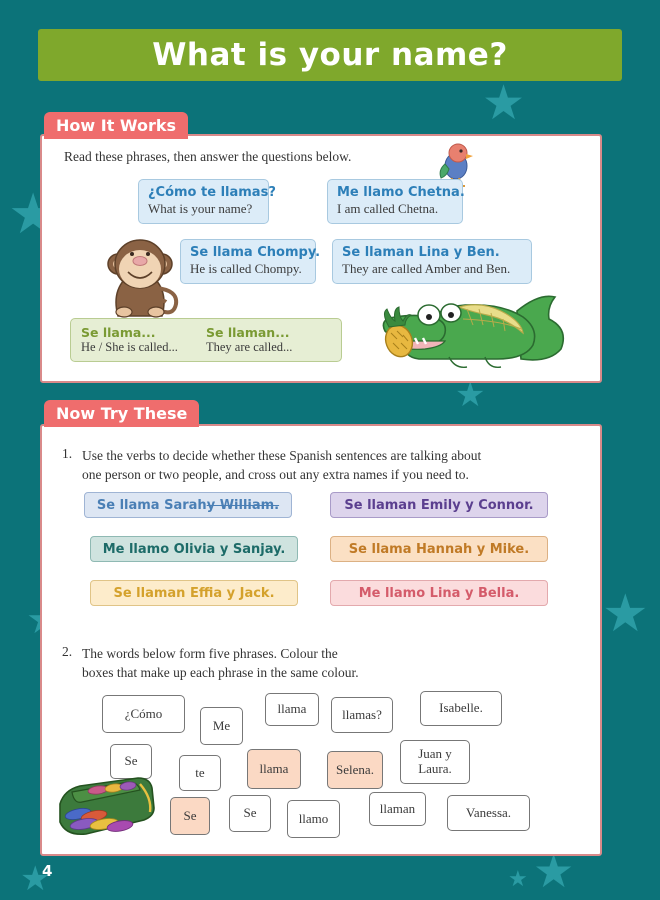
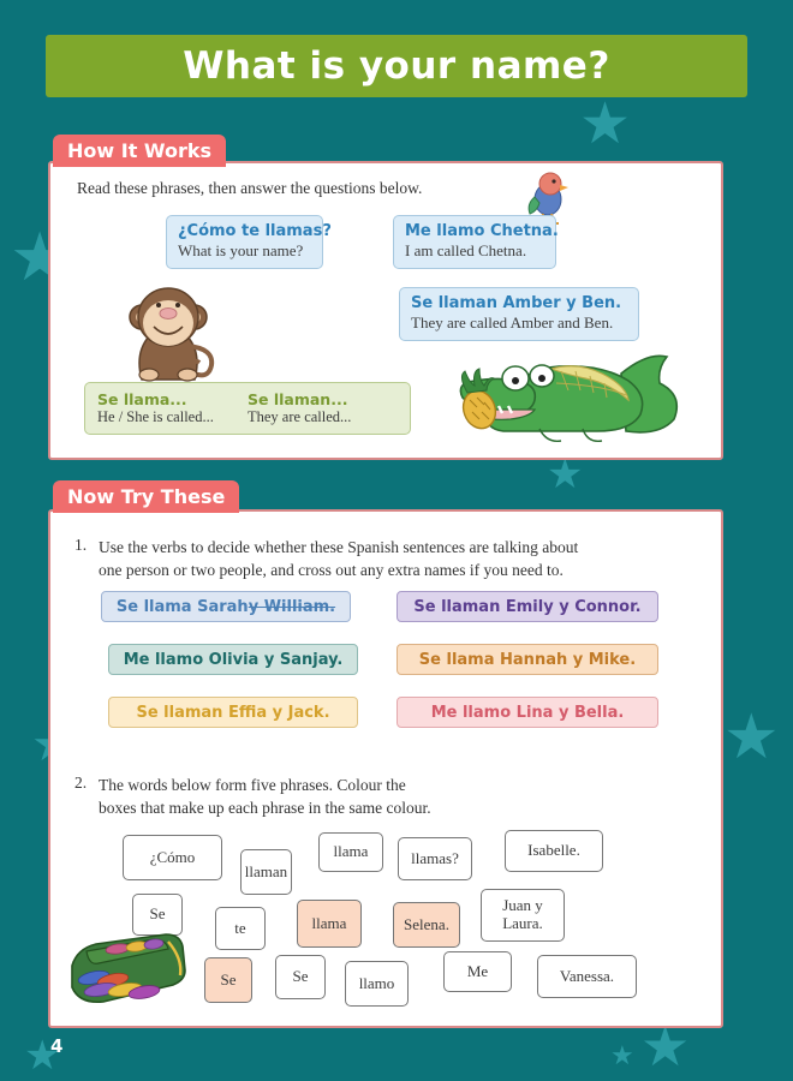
  ★
  ★
  ★
  ★
  ★
  ★
  ★
  What is your name?
  How It Works
  Read these phrases, then answer the questions below.
  ¿Cómo te llamas?
  What is your name?
  Me llamo Chetna.
  I am called Chetna.
- Se llama Chompy.
- He is called Chompy.
- Se llaman Lina y Ben.
+ Se llaman Amber y Ben.
  They are called Amber and Ben.
  Se llama...
  He / She is called...
  Se llaman...
  They are called...
  Now Try These
  1.
  Use the verbs to decide whether these Spanish sentences are talking about
  one person or two people, and cross out any extra names if you need to.
  Se llama Sarah
  y William.
  Se llaman Emily y Connor.
  Me llamo Olivia y Sanjay.
  Se llama Hannah y Mike.
  Se llaman Effia y Jack.
  Me llamo Lina y Bella.
  2.
  The words below form five phrases. Colour the
  boxes that make up each phrase in the same colour.
  ¿Cómo
- Me
+ llaman
  llama
  llamas?
  Isabelle.
  Se
  te
  llama
  Selena.
  Juan y Laura.
  Se
  Se
  llamo
- llaman
+ Me
  Vanessa.
  4
